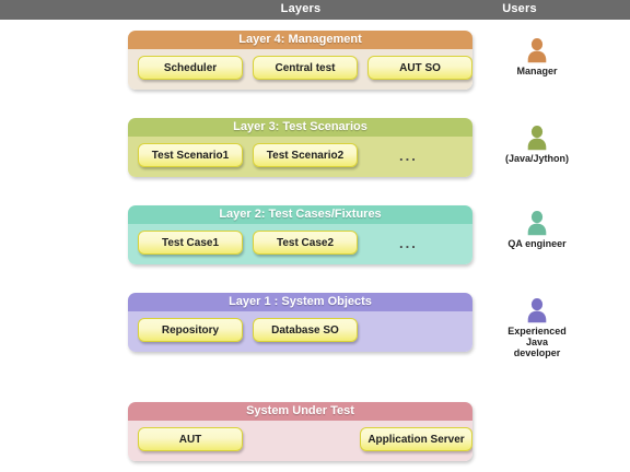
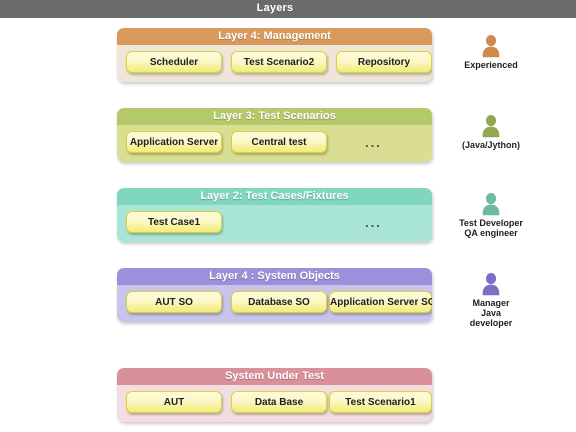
  Layers
- Users
  Layer 4: Management
  Scheduler
- Central test
+ Test Scenario2
- AUT SO
+ Repository
  Layer 3: Test Scenarios
- Test Scenario1
+ Application Server
- Test Scenario2
+ Central test
  ...
  Layer 2: Test Cases/Fixtures
  Test Case1
- Test Case2
  ...
- Layer 1 : System Objects
+ Layer 4 : System Objects
- Repository
+ AUT SO
  Database SO
+ Application Server SO
  System Under Test
  AUT
+ Data Base
- Application Server
+ Test Scenario1
- Manager
+ Experienced
  (Java/Jython)
+ Test Developer
  QA engineer
- Experienced
+ Manager
  Java
  developer
